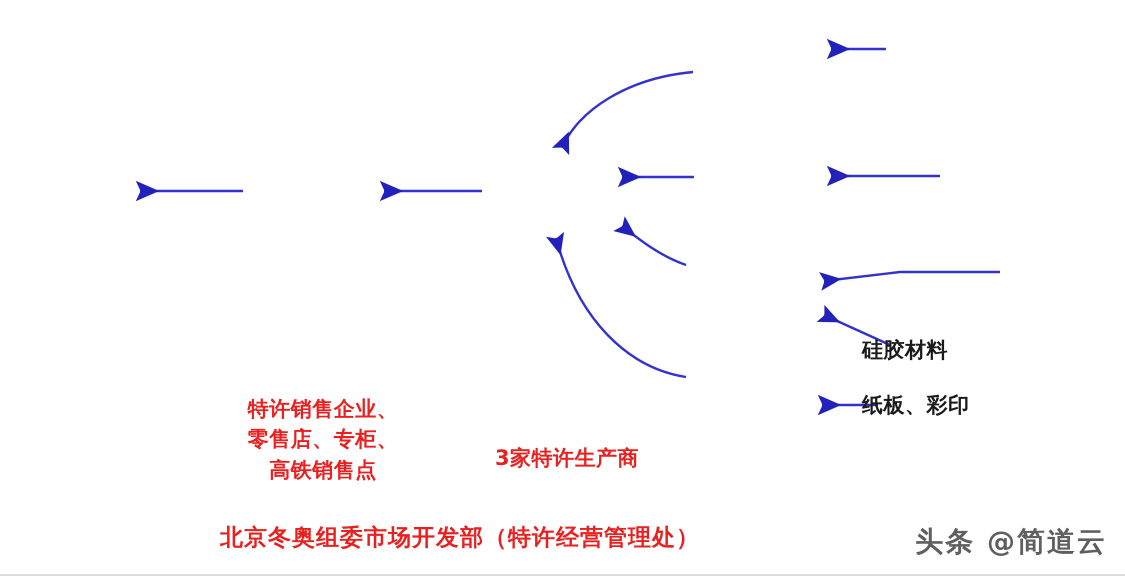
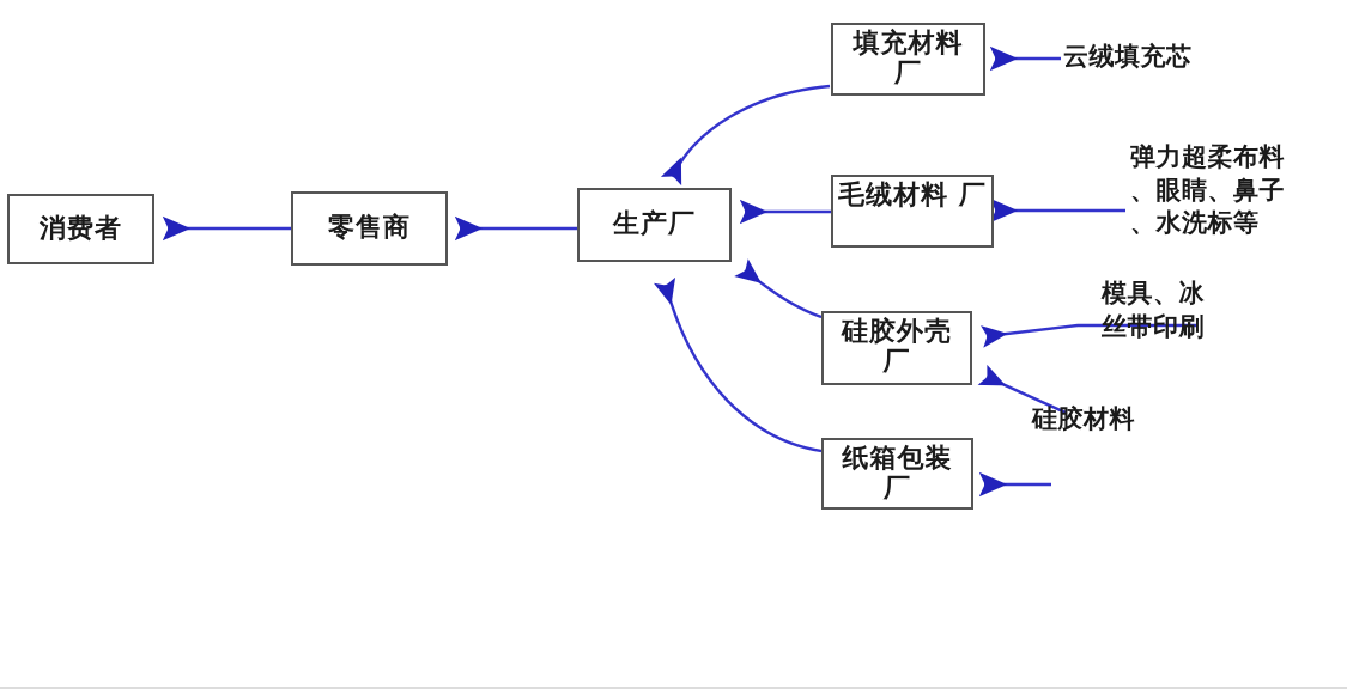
+ 消费者
+ 零售商
+ 生产厂
+ 填充材料 厂
+ 毛绒材料 厂
+ 硅胶外壳 厂
+ 纸箱包装 厂
+ 云绒填充芯
+ 弹力超柔布料
+ 、眼睛、鼻子
+ 、水洗标等
+ 模具、冰
+ 丝带印刷
  硅胶材料
- 纸板、彩印
- 特许销售企业、
- 零售店、专柜、
- 高铁销售点
- 3家特许生产商
- 北京冬奥组委市场开发部（特许经营管理处）
- 头条 @简道云
